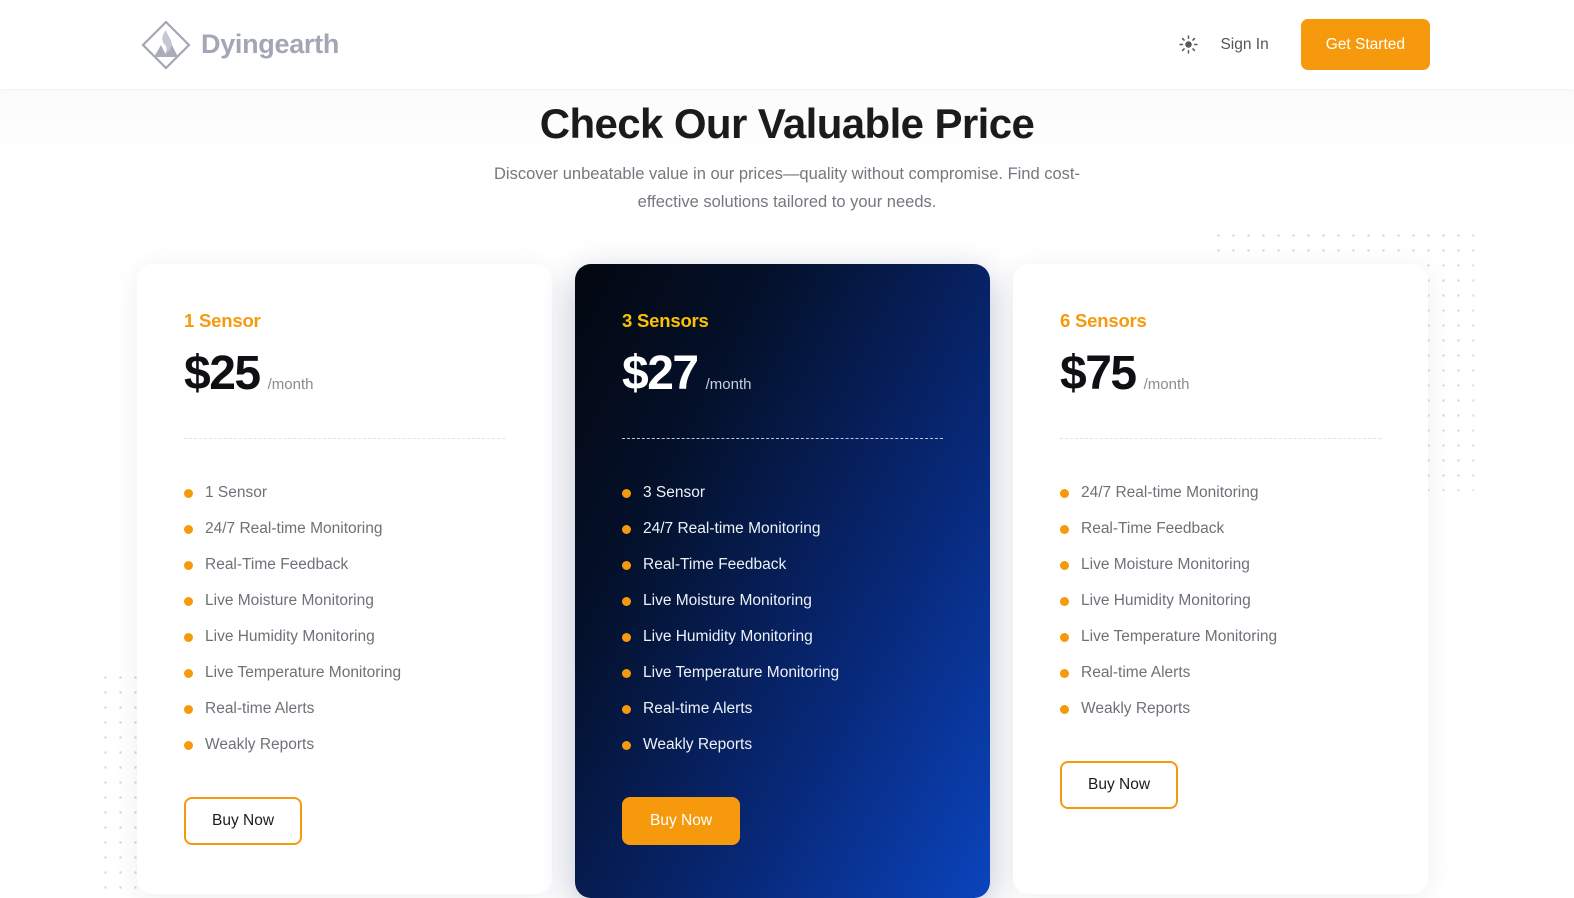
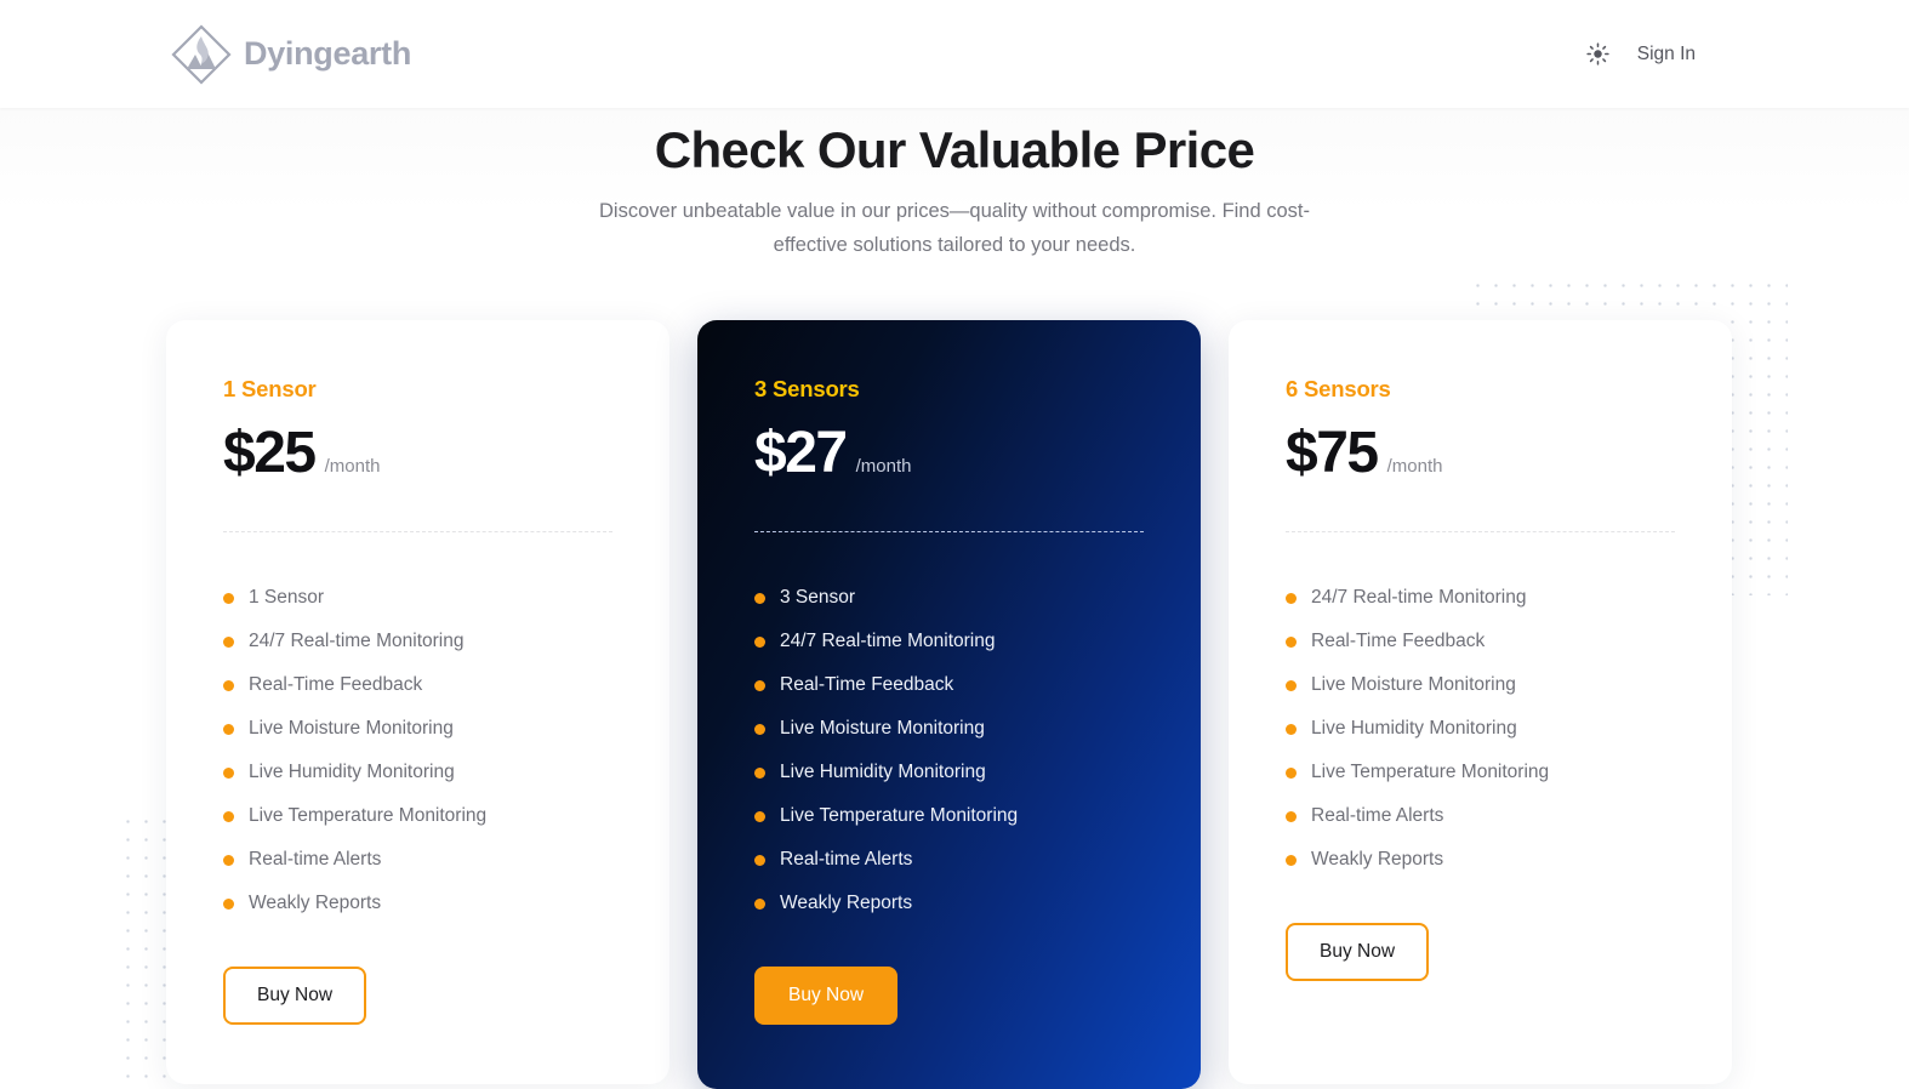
  Check Our Valuable Price
  Discover unbeatable value in our prices—quality without compromise. Find cost-effective solutions tailored to your needs.
  1 Sensor
  $25
  /month
  1 Sensor
  24/7 Real-time Monitoring
  Real-Time Feedback
  Live Moisture Monitoring
  Live Humidity Monitoring
  Live Temperature Monitoring
  Real-time Alerts
  Weakly Reports
  Buy Now
  3 Sensors
  $27
  /month
  3 Sensor
  24/7 Real-time Monitoring
  Real-Time Feedback
  Live Moisture Monitoring
  Live Humidity Monitoring
  Live Temperature Monitoring
  Real-time Alerts
  Weakly Reports
  Buy Now
  6 Sensors
  $75
  /month
  24/7 Real-time Monitoring
  Real-Time Feedback
  Live Moisture Monitoring
  Live Humidity Monitoring
  Live Temperature Monitoring
  Real-time Alerts
  Weakly Reports
  Buy Now
  Dyingearth
  Sign In
- Get Started
